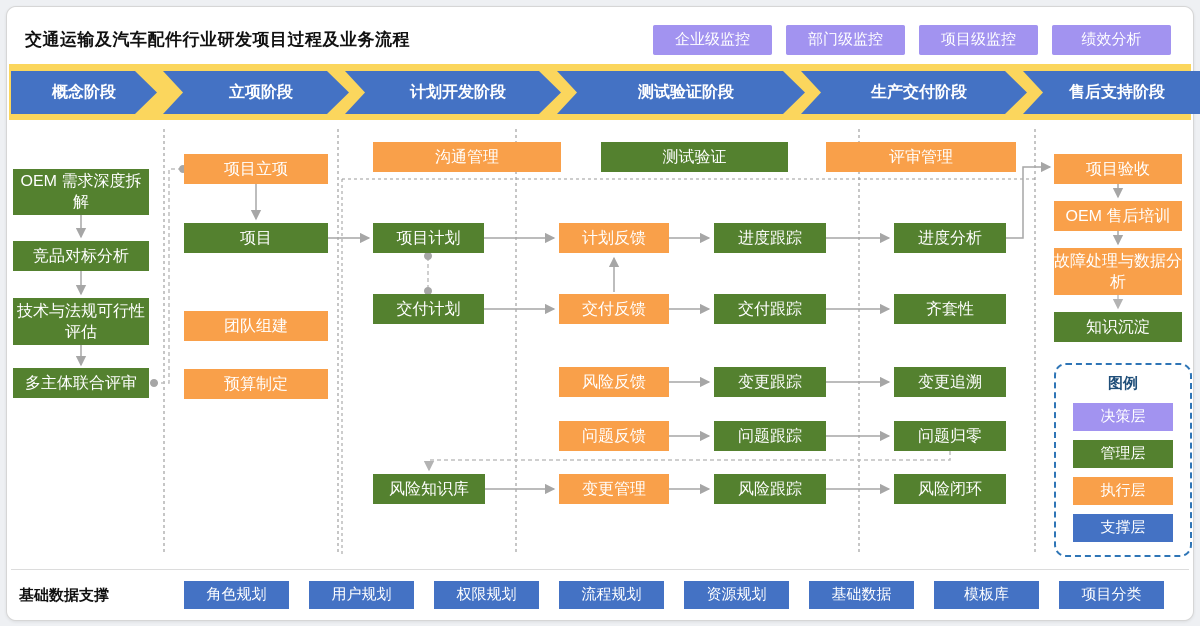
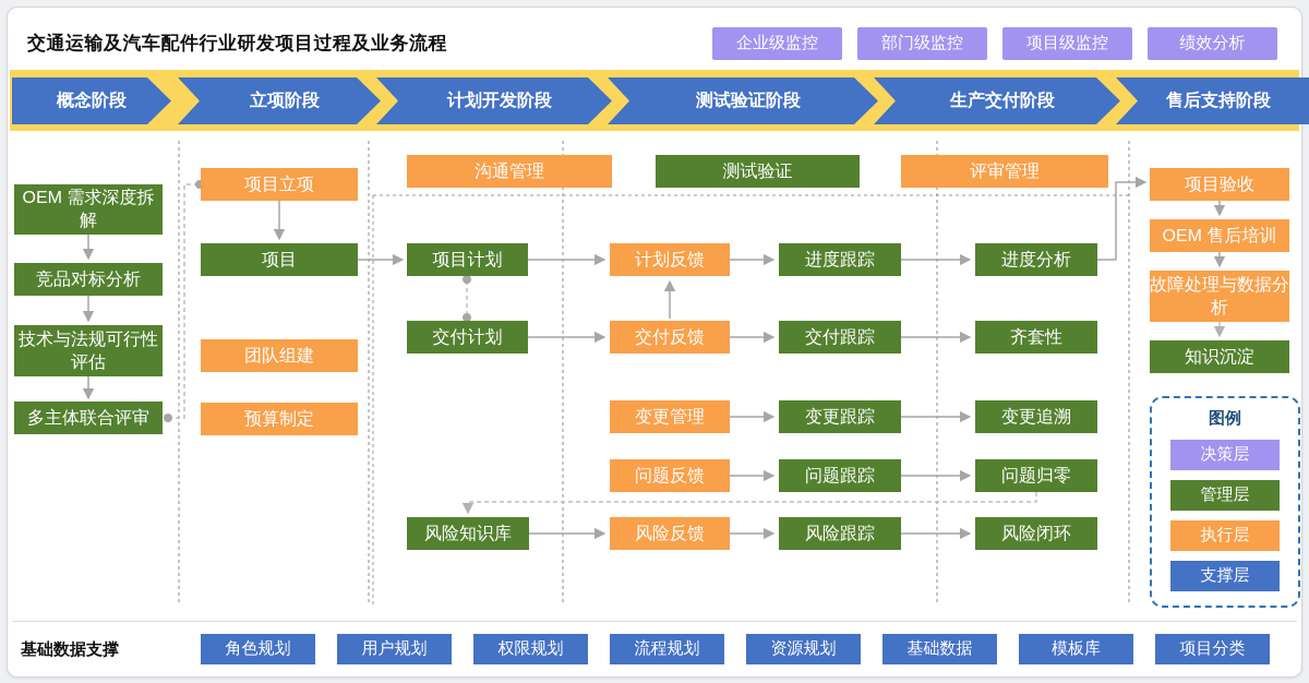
  交通运输及汽车配件行业研发项目过程及业务流程
  企业级监控
  部门级监控
  项目级监控
  绩效分析
  概念阶段
  立项阶段
  计划开发阶段
  测试验证阶段
  生产交付阶段
  售后支持阶段
  OEM 需求深度拆解
  竞品对标分析
  技术与法规可行性评估
  多主体联合评审
  项目立项
  项目
  团队组建
  预算制定
  沟通管理
  测试验证
  评审管理
  项目计划
  交付计划
  风险知识库
  计划反馈
  交付反馈
- 风险反馈
+ 变更管理
  问题反馈
- 变更管理
+ 风险反馈
  进度跟踪
  交付跟踪
  变更跟踪
  问题跟踪
  风险跟踪
  进度分析
  齐套性
  变更追溯
  问题归零
  风险闭环
  项目验收
  OEM 售后培训
  故障处理与数据分析
  知识沉淀
  图例
  决策层
  管理层
  执行层
  支撑层
  基础数据支撑
  角色规划
  用户规划
  权限规划
  流程规划
  资源规划
  基础数据
  模板库
  项目分类
